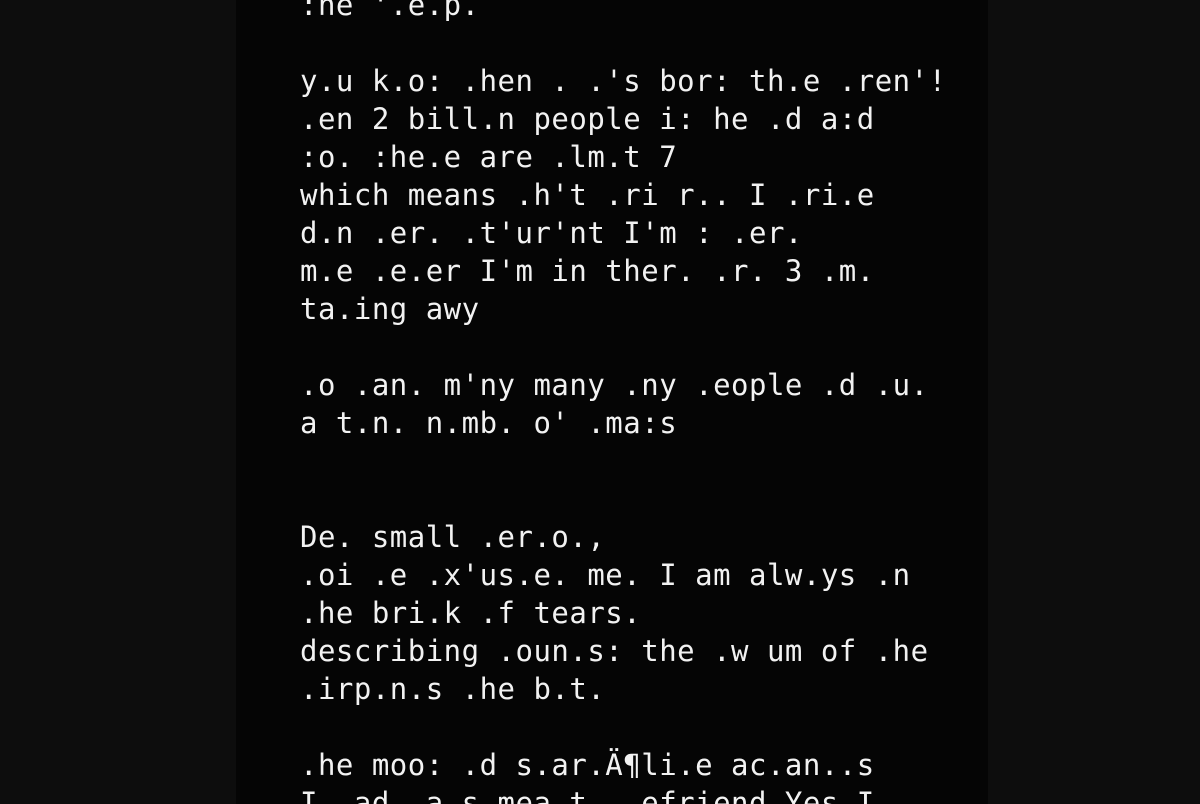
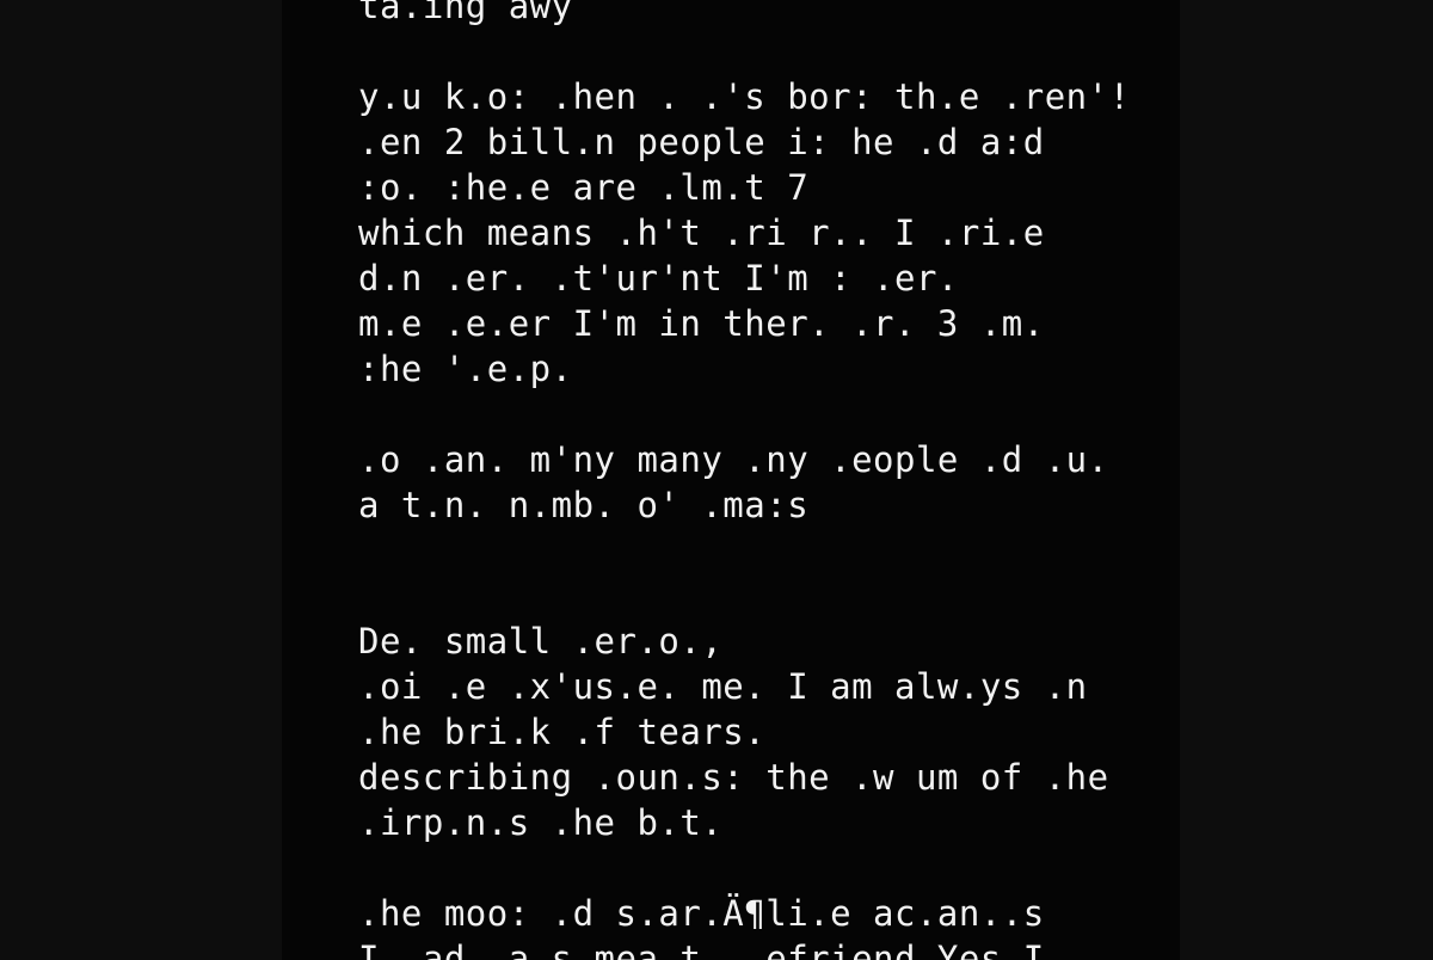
- :he '.e.p.
+ ta.ing awy
  y.u k.o: .hen . .'s bor: th.e .ren'!
  .en 2 bill.n people i: he .d a:d
  :o. :he.e are .lm.t 7
  which means .h't .ri r.. I .ri.e
  d.n .er. .t'ur'nt I'm : .er.
  m.e .e.er I'm in ther. .r. 3 .m.
- ta.ing awy
+ :he '.e.p.
  .o .an. m'ny many .ny .eople .d .u.
  a t.n. n.mb. o' .ma:s
  De. small .er.o.,
  .oi .e .x'us.e. me. I am alw.ys .n
  .he bri.k .f tears.
  describing .oun.s: the .w um of .he
  .irp.n.s .he b.t.
  .he moo: .d s.ar.Ä¶li.e ac.an..s
  I .ad .a.s mea.t ..efriend Yes I
